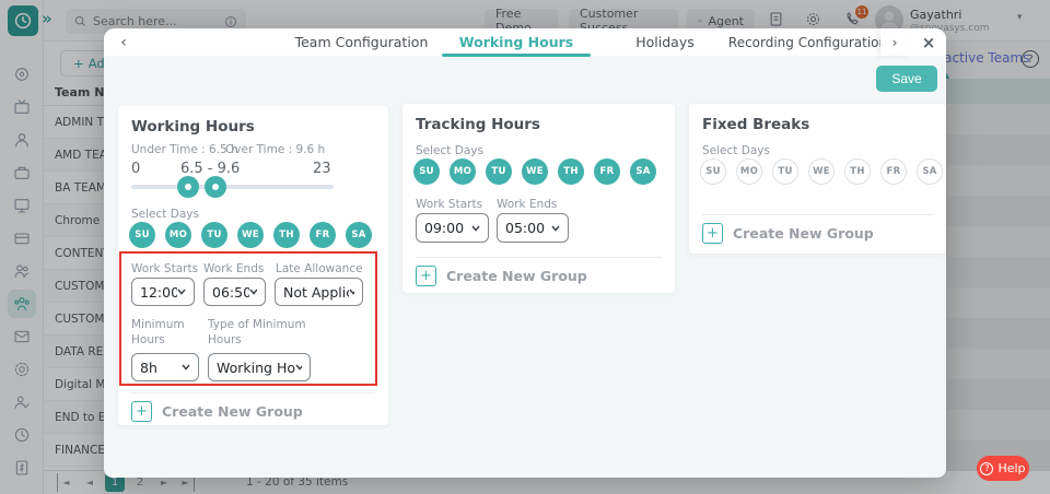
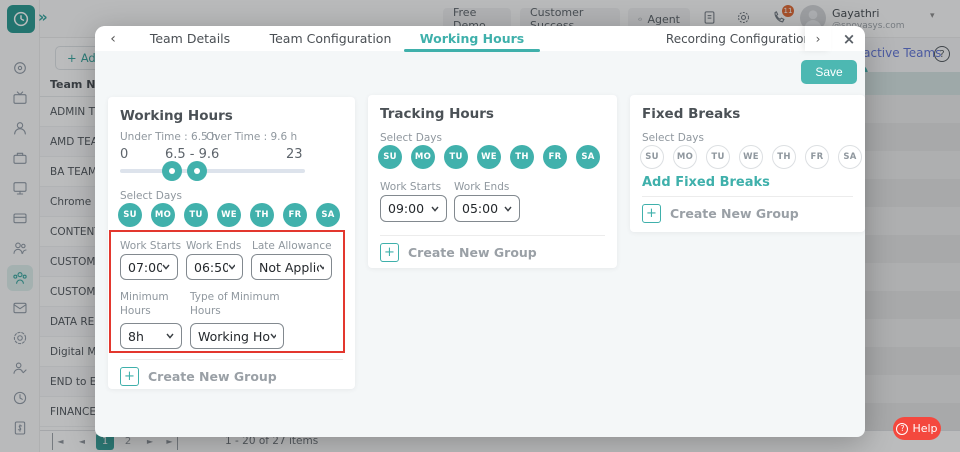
- Search here...
  Agent
  11
  Gayathri
  ▾
  »
  +
  AMD TE
  BA TEAM
  Chrome
  CONTEN
  CUSTOM
  CUSTOM
  Digital M
  END to E
  FINANCE
  active Teams
  ?
  ◄
  ◄
  1
  2
  ►
  ►
- 1 - 20 of 35 items
+ 1 - 20 of 27 items
  ‹
+ Team Details
  Team Configuration
  Working Hours
- Holidays
  Recording Configuratio
  ›
  ×
  Save
  Working Hours
  Under Time : 6.5 h
  Over Time : 9.6 h
  0
  6.5 - 9.6
  23
  Select Days
  SU
  MO
  TU
  WE
  TH
  FR
  SA
  Work Starts
  Work Ends
  Late Allowance
- 12:00
+ 07:00
  06:50
  Minimum Hours
  Type of Minimum Hours
  8h
  Working Ho
  +
  Create New Group
  Tracking Hours
  Select Days
  SU
  MO
  TU
  WE
  TH
  FR
  SA
  Work Starts
  Work Ends
  09:00
  05:00
  +
  Create New Group
  Fixed Breaks
  Select Days
  SU
  MO
  TU
  WE
  TH
  FR
  SA
+ Add Fixed Breaks
  +
  Create New Group
  ?
  Help
